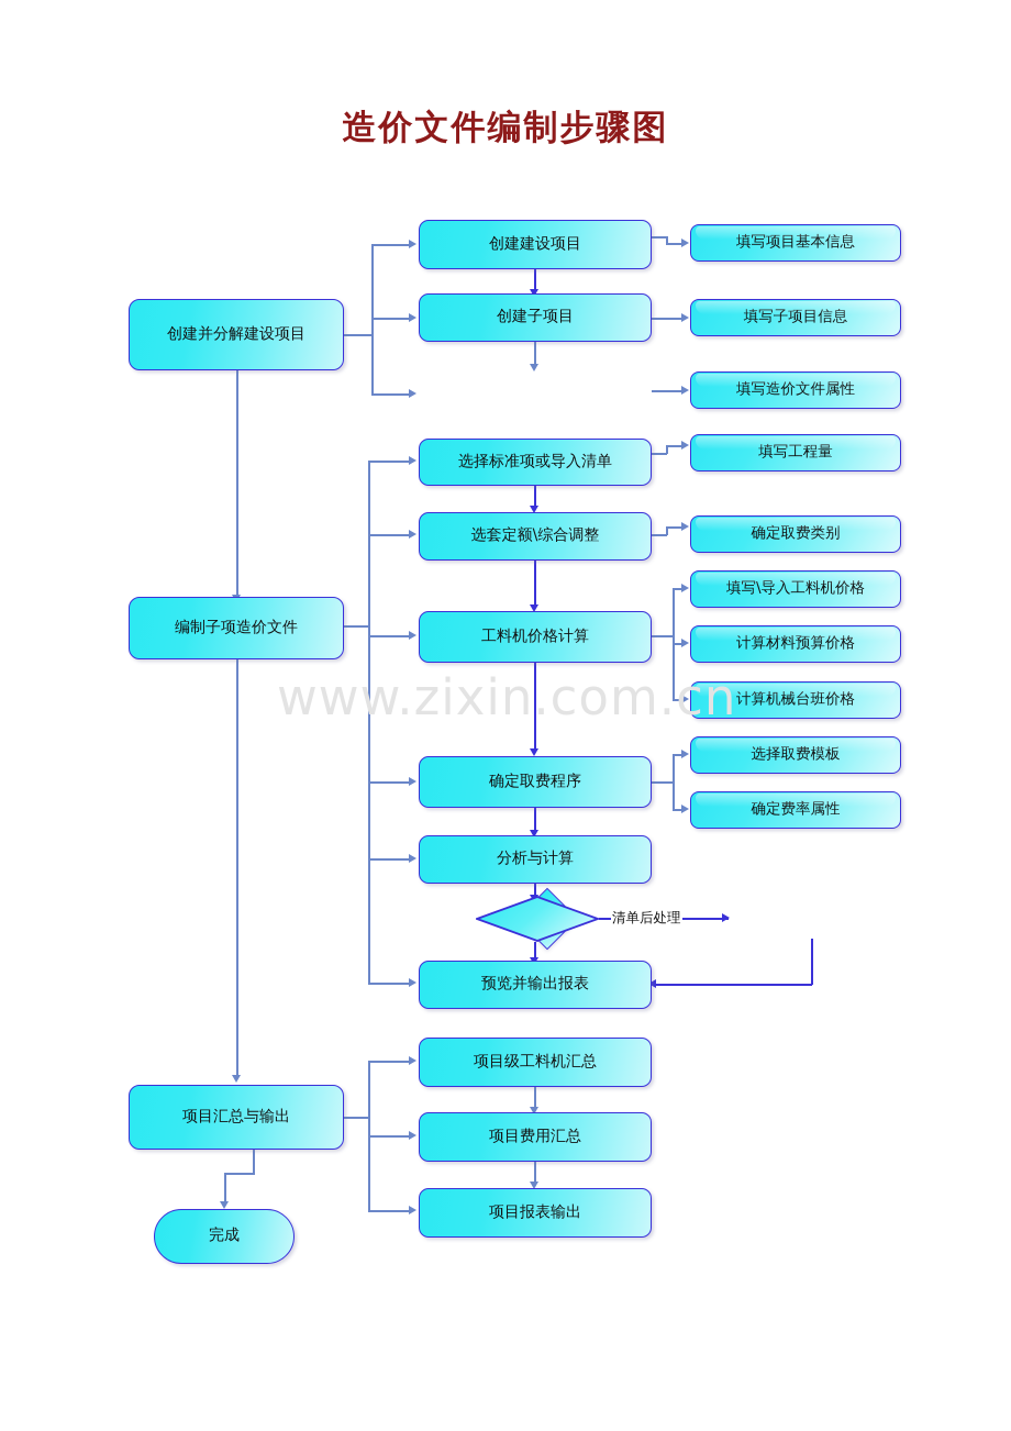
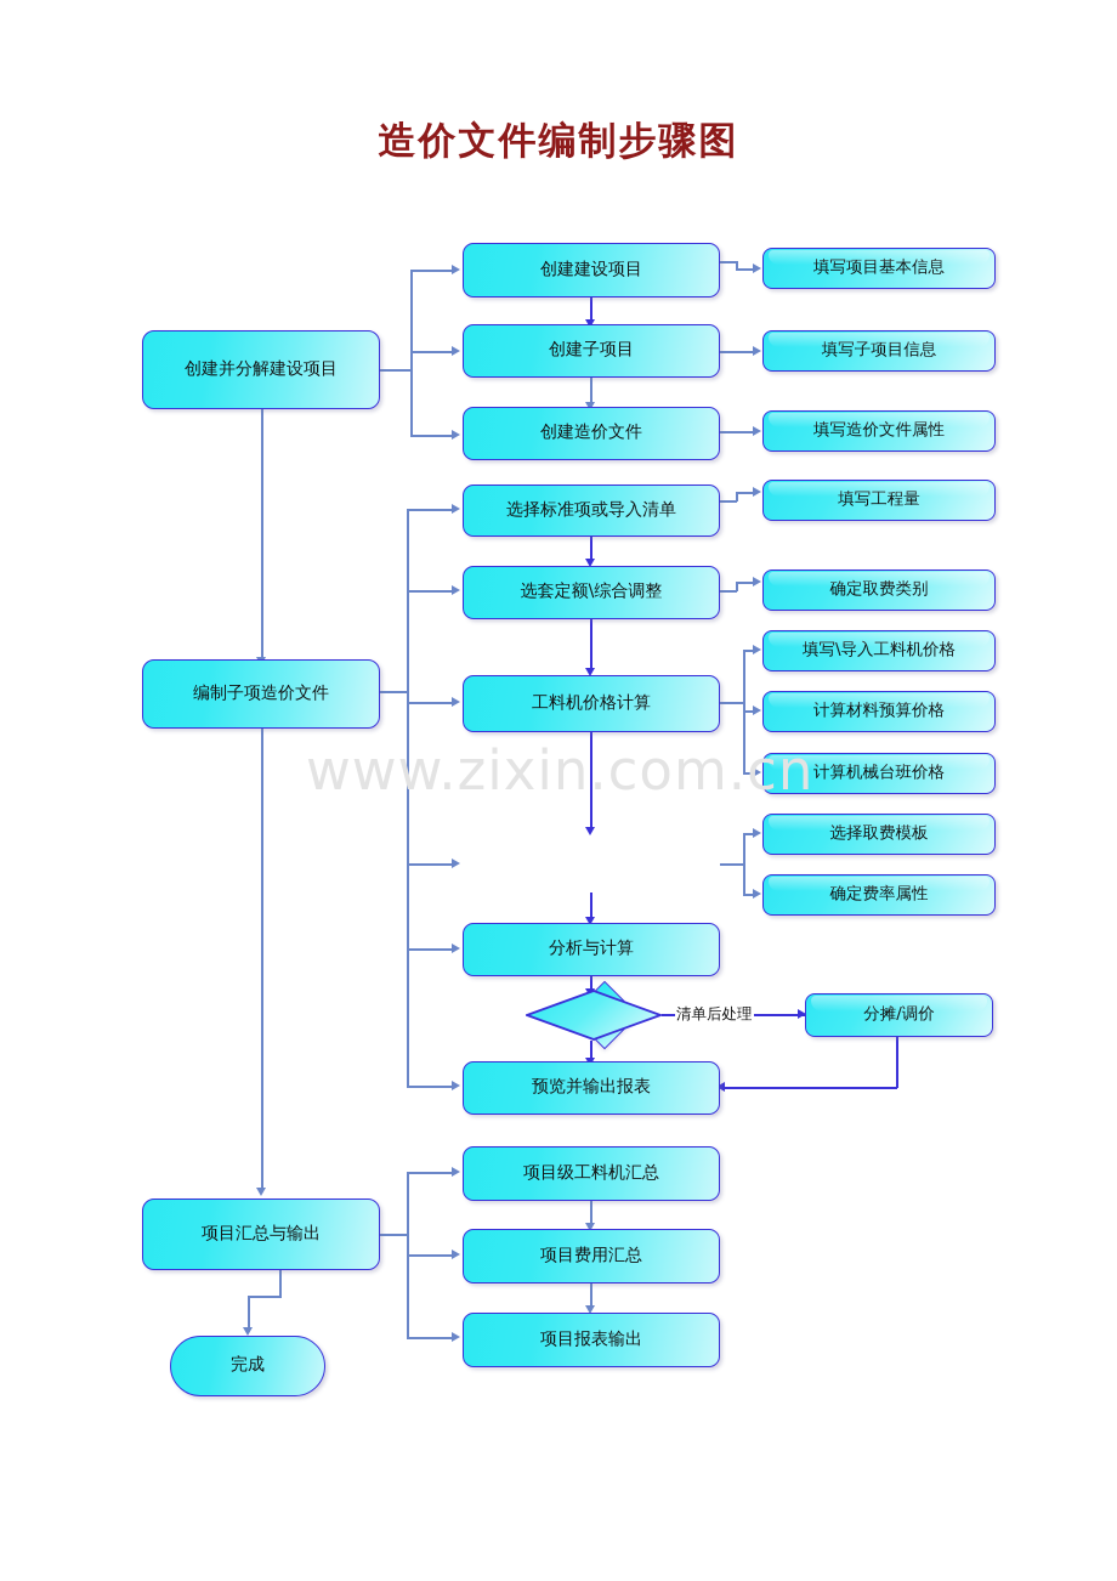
  造价文件编制步骤图
  清单后处理
  创建并分解建设项目
  编制子项造价文件
  项目汇总与输出
  完成
  创建建设项目
  创建子项目
+ 创建造价文件
  选择标准项或导入清单
  选套定额\综合调整
  工料机价格计算
- 确定取费程序
  分析与计算
  预览并输出报表
  项目级工料机汇总
  项目费用汇总
  项目报表输出
  填写项目基本信息
  填写子项目信息
  填写造价文件属性
  填写工程量
  确定取费类别
  填写\导入工料机价格
  计算材料预算价格
  计算机械台班价格
  选择取费模板
  确定费率属性
+ 分摊/调价
  www.zixin.com.cn
